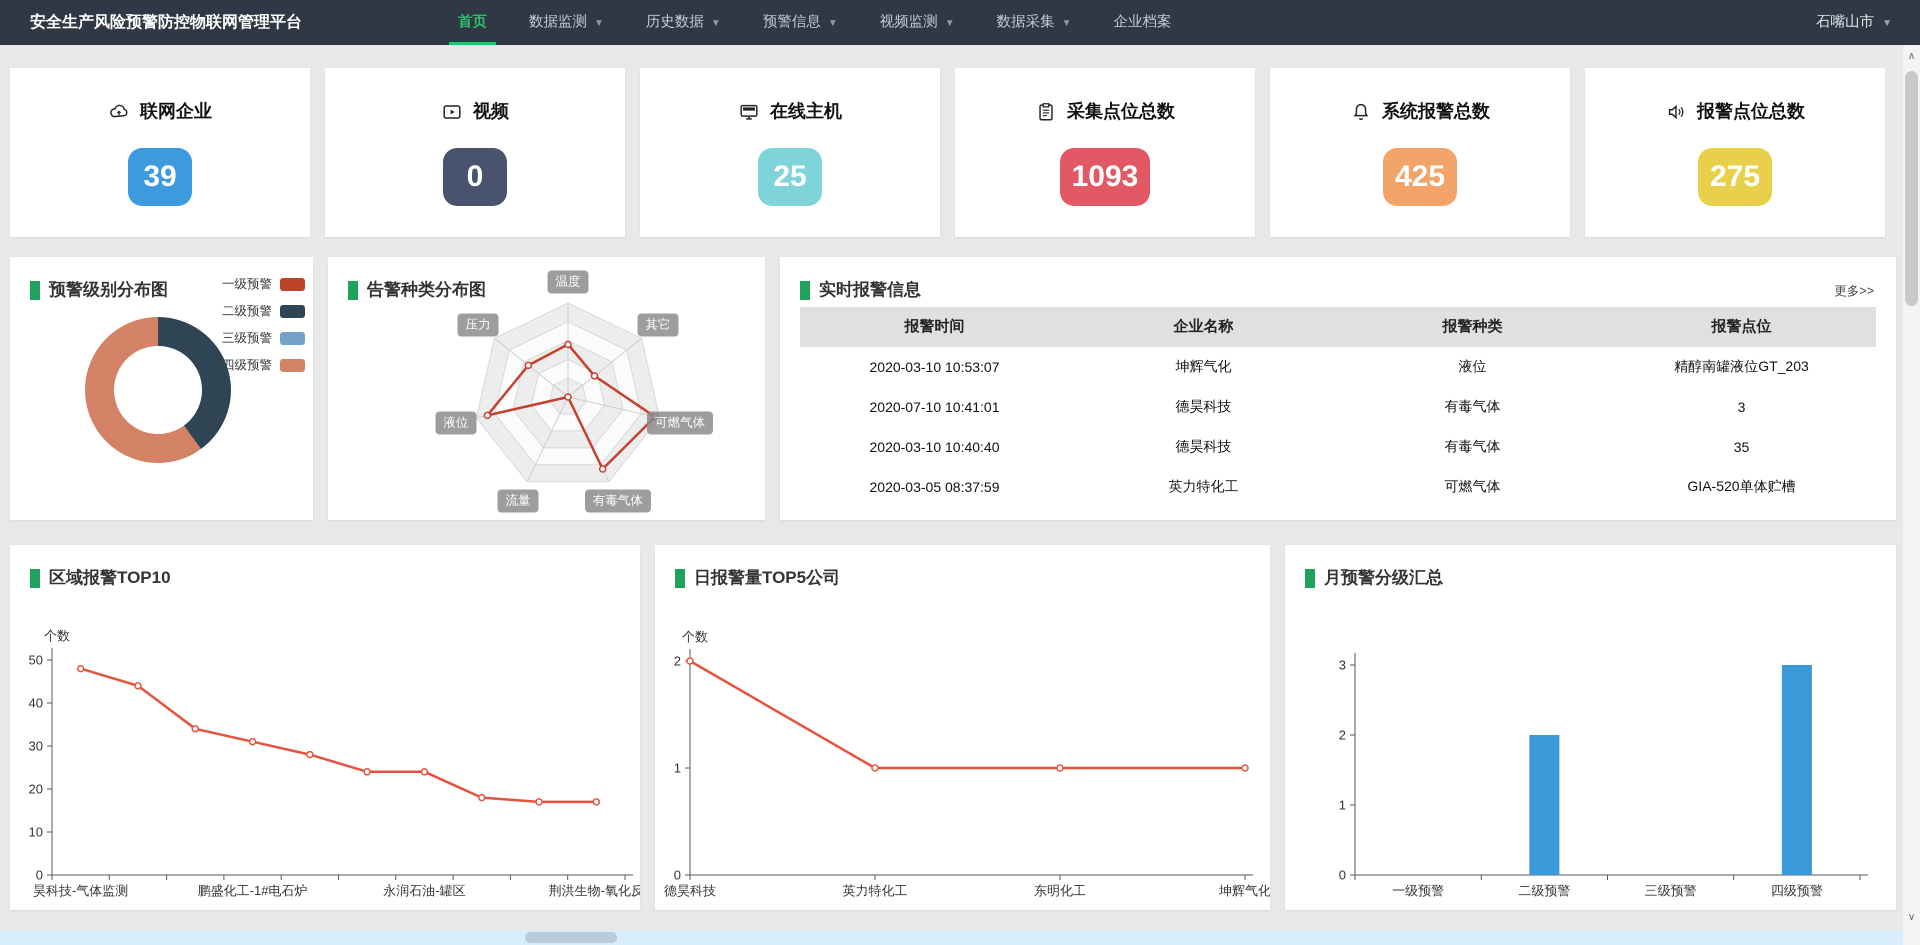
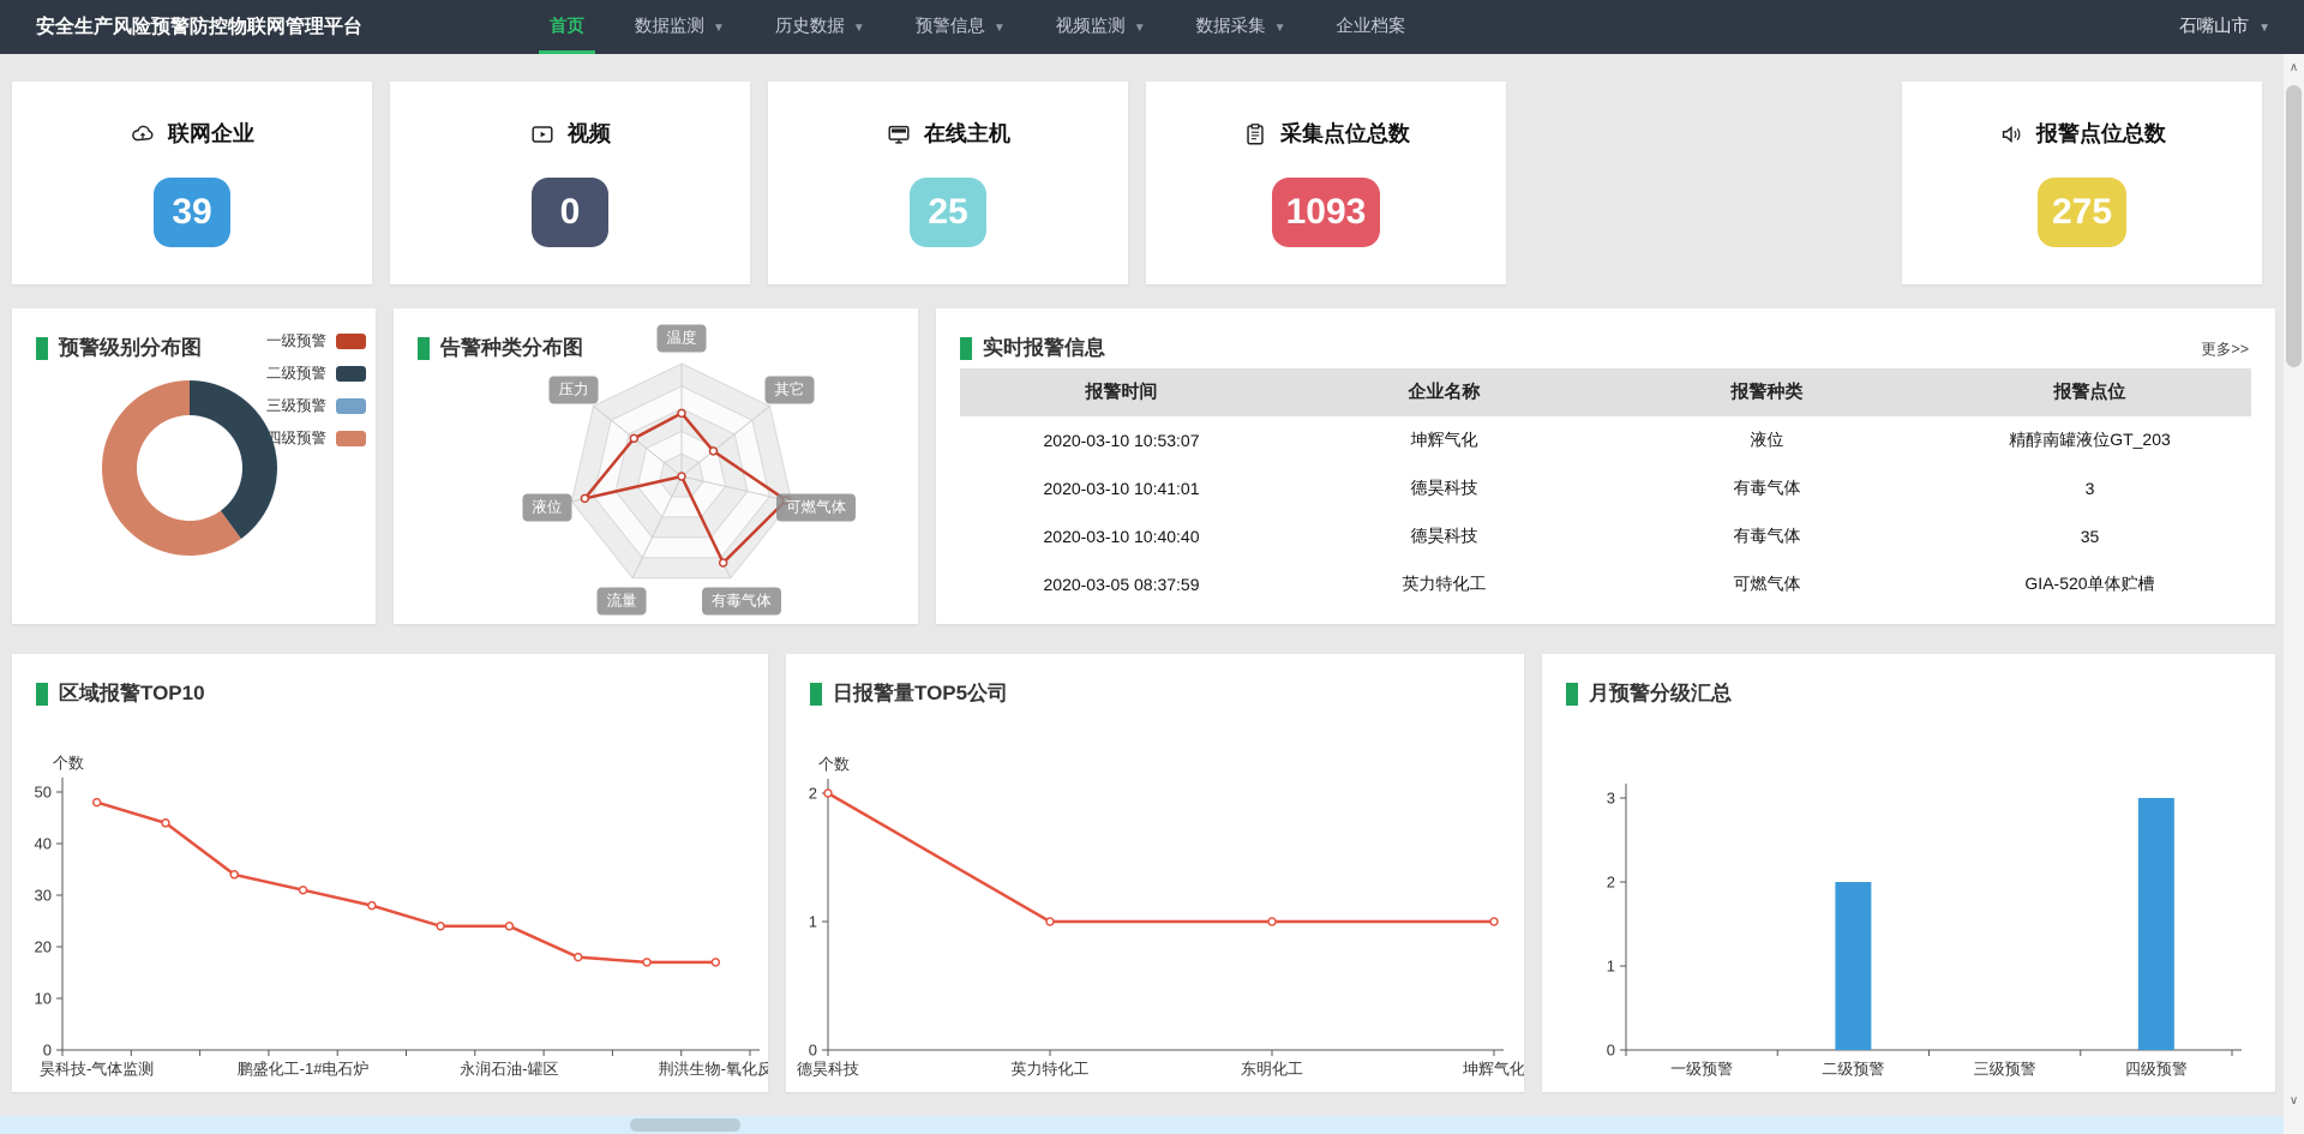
  安全生产风险预警防控物联网管理平台
  首页
  数据监测 ▼
  历史数据 ▼
  预警信息 ▼
  视频监测 ▼
  数据采集 ▼
  企业档案
  石嘴山市 ▼
  联网企业
  39
  视频
  0
  在线主机
  25
  采集点位总数
  1093
- 系统报警总数
- 425
  报警点位总数
  275
  预警级别分布图
  一级预警
  二级预警
  三级预警
  四级预警
  告警种类分布图
  温度
  其它
  可燃气体
  有毒气体
  流量
  液位
  压力
  实时报警信息
  更多>>
  报警时间	企业名称	报警种类	报警点位
  2020-03-10 10:53:07	坤辉气化	液位	精醇南罐液位GT_203
- 2020-07-10 10:41:01	德昊科技	有毒气体	3
+ 2020-03-10 10:41:01	德昊科技	有毒气体	3
  2020-03-10 10:40:40	德昊科技	有毒气体	35
  2020-03-05 08:37:59	英力特化工	可燃气体	GIA-520单体贮槽
  区域报警TOP10
  0
  10
  20
  30
  40
  50
  个数
  昊科技-气体监测
  鹏盛化工-1#电石炉
  永润石油-罐区
  荆洪生物-氧化反
  日报警量TOP5公司
  0
  1
  2
  个数
  德昊科技
  英力特化工
  东明化工
  坤辉气化
  月预警分级汇总
  0
  1
  2
  3
  一级预警
  二级预警
  三级预警
  四级预警
  ∧
  ∨
